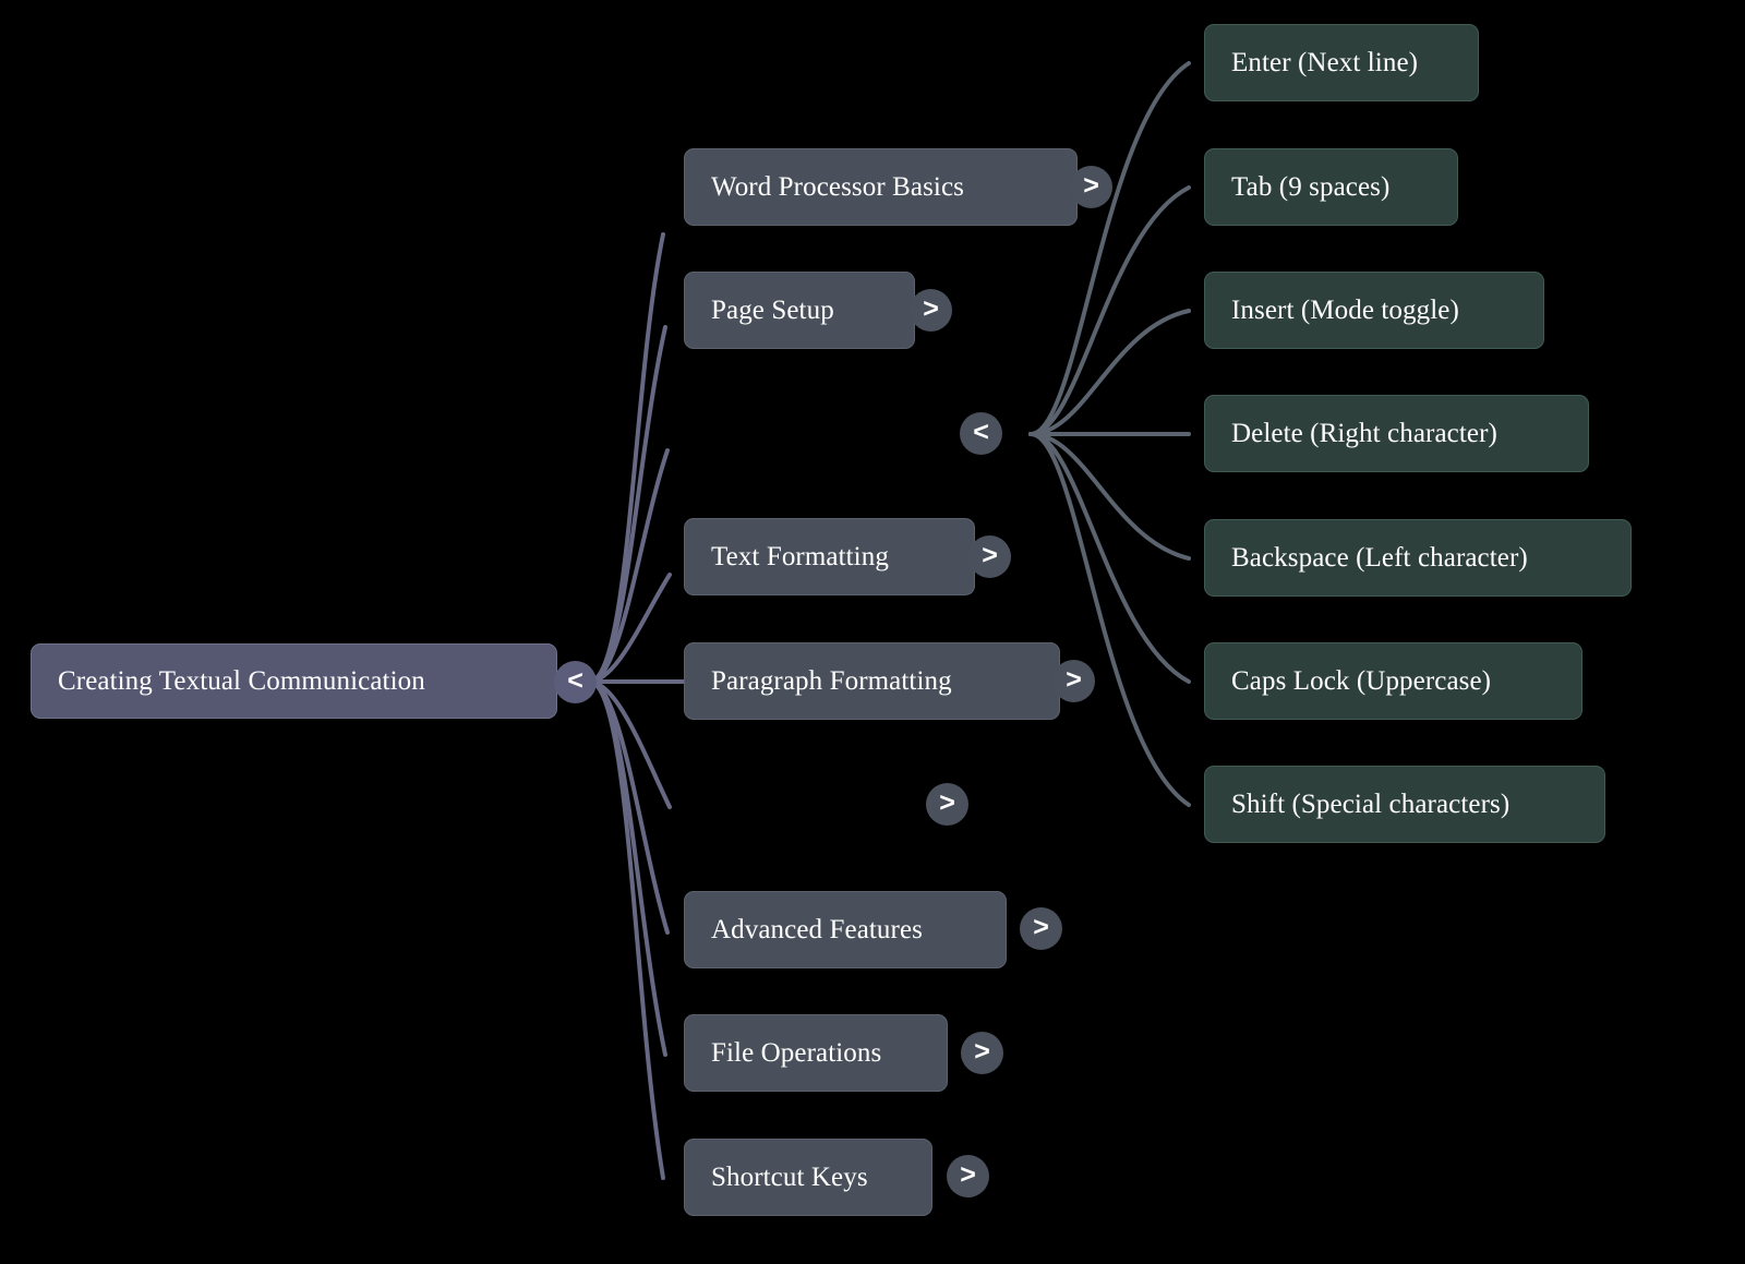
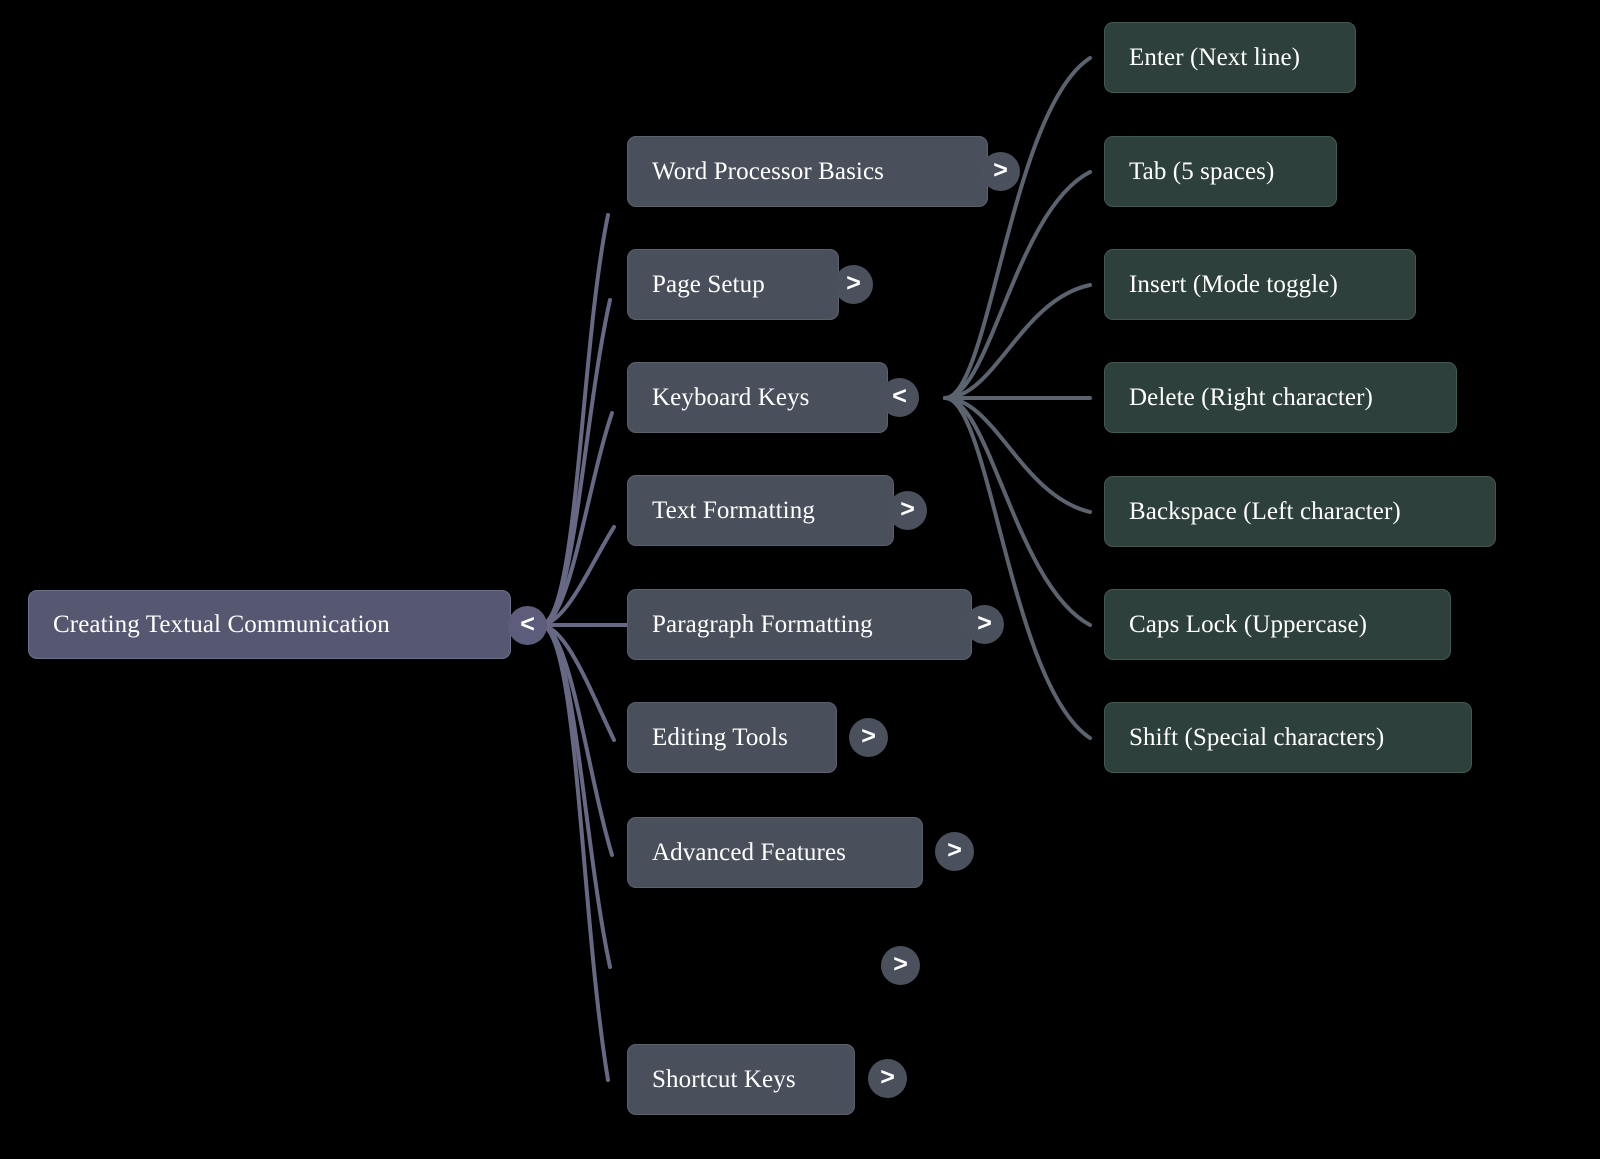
  Creating Textual Communication
  <
  Word Processor Basics
  >
  Page Setup
  >
+ Keyboard Keys
  <
  Text Formatting
  >
  Paragraph Formatting
  >
+ Editing Tools
  >
  Advanced Features
  >
- File Operations
  >
  Shortcut Keys
  >
  Enter (Next line)
- Tab (9 spaces)
+ Tab (5 spaces)
  Insert (Mode toggle)
  Delete (Right character)
  Backspace (Left character)
  Caps Lock (Uppercase)
  Shift (Special characters)
